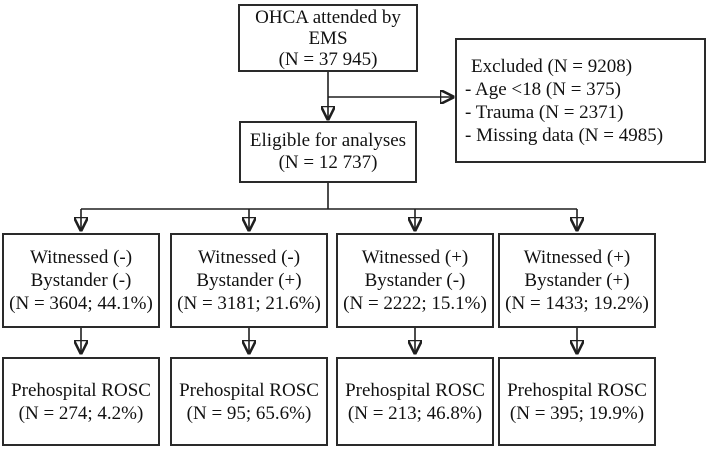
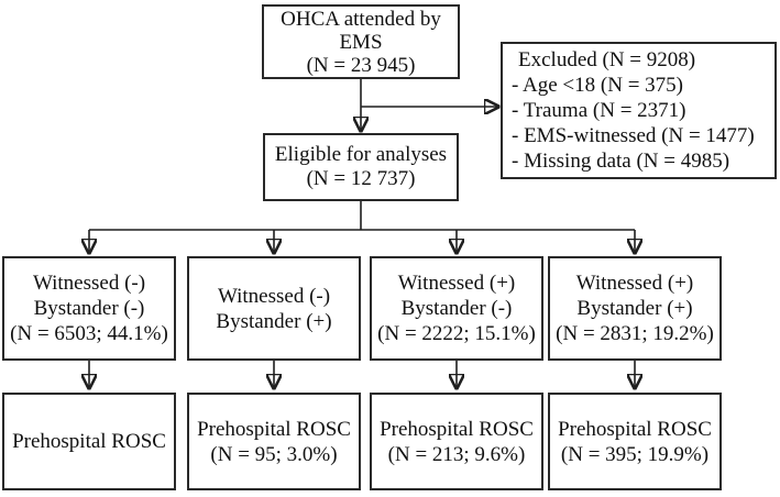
  OHCA attended by
  EMS
- (N = 37 945)
+ (N = 23 945)
  Excluded (N = 9208)
  - Age <18 (N = 375)
  - Trauma (N = 2371)
+ - EMS-witnessed (N = 1477)
  - Missing data (N = 4985)
  Eligible for analyses
  (N = 12 737)
  Witnessed (-)
  Bystander (-)
- (N = 3604; 44.1%)
+ (N = 6503; 44.1%)
  Witnessed (-)
  Bystander (+)
- (N = 3181; 21.6%)
  Witnessed (+)
  Bystander (-)
  (N = 2222; 15.1%)
  Witnessed (+)
  Bystander (+)
- (N = 1433; 19.2%)
+ (N = 2831; 19.2%)
  Prehospital ROSC
- (N = 274; 4.2%)
  Prehospital ROSC
- (N = 95; 65.6%)
+ (N = 95; 3.0%)
  Prehospital ROSC
- (N = 213; 46.8%)
+ (N = 213; 9.6%)
  Prehospital ROSC
  (N = 395; 19.9%)
